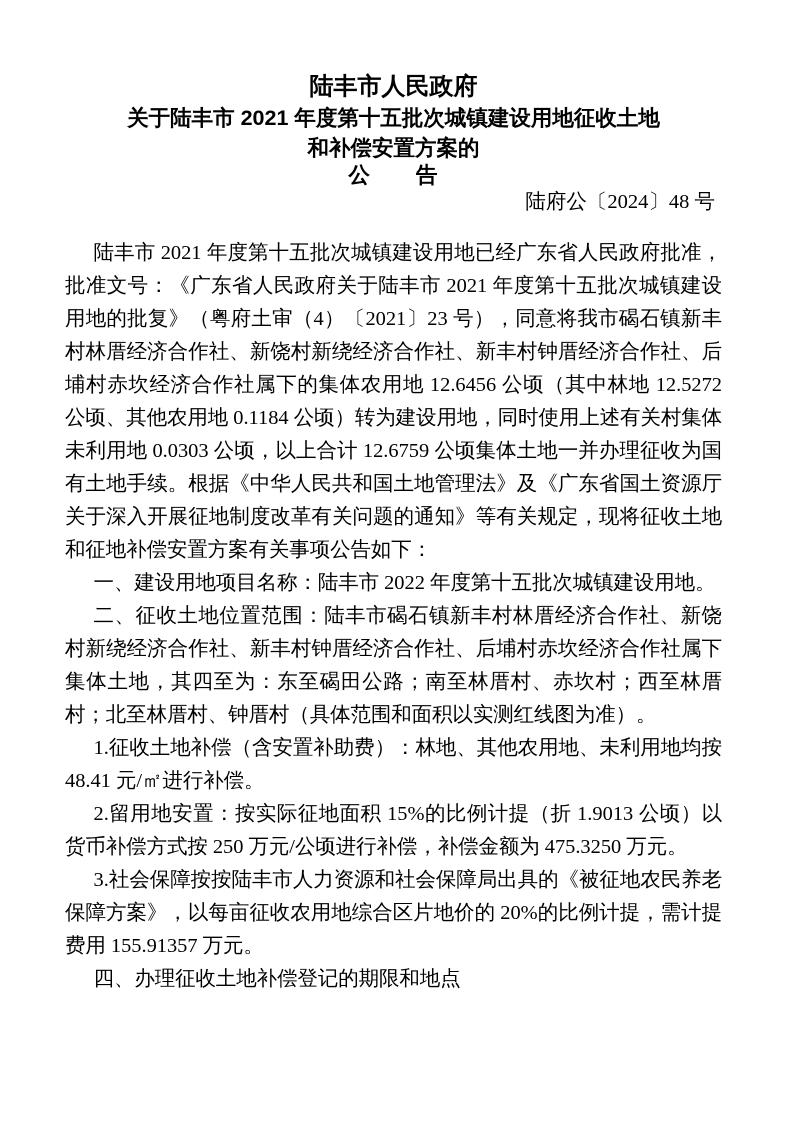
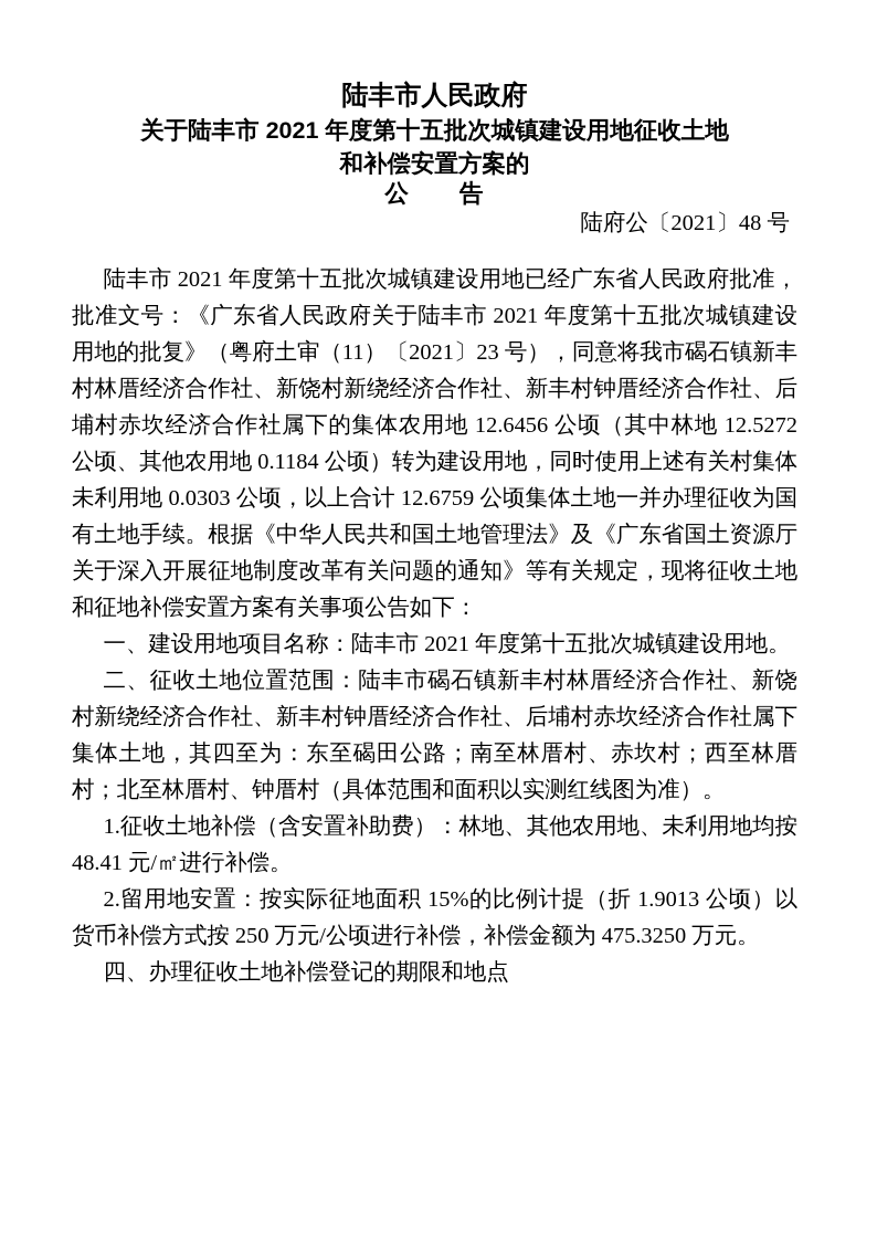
  陆丰市人民政府
  关于陆丰市 2021 年度第十五批次城镇建设用地征收土地
  和补偿安置方案的
  公 告
- 陆府公〔2024〕48 号
+ 陆府公〔2021〕48 号
- 陆丰市 2021 年度第十五批次城镇建设用地已经广东省人民政府批准，批准文号：《广东省人民政府关于陆丰市 2021 年度第十五批次城镇建设用地的批复》（粤府土审（4）〔2021〕23 号），同意将我市碣石镇新丰村林厝经济合作社、新饶村新绕经济合作社、新丰村钟厝经济合作社、后埔村赤坎经济合作社属下的集体农用地 12.6456 公顷（其中林地 12.5272 公顷、其他农用地 0.1184 公顷）转为建设用地，同时使用上述有关村集体未利用地 0.0303 公顷，以上合计 12.6759 公顷集体土地一并办理征收为国有土地手续。根据《中华人民共和国土地管理法》及《广东省国土资源厅关于深入开展征地制度改革有关问题的通知》等有关规定，现将征收土地和征地补偿安置方案有关事项公告如下：
+ 陆丰市 2021 年度第十五批次城镇建设用地已经广东省人民政府批准，批准文号：《广东省人民政府关于陆丰市 2021 年度第十五批次城镇建设用地的批复》（粤府土审（11）〔2021〕23 号），同意将我市碣石镇新丰村林厝经济合作社、新饶村新绕经济合作社、新丰村钟厝经济合作社、后埔村赤坎经济合作社属下的集体农用地 12.6456 公顷（其中林地 12.5272 公顷、其他农用地 0.1184 公顷）转为建设用地，同时使用上述有关村集体未利用地 0.0303 公顷，以上合计 12.6759 公顷集体土地一并办理征收为国有土地手续。根据《中华人民共和国土地管理法》及《广东省国土资源厅关于深入开展征地制度改革有关问题的通知》等有关规定，现将征收土地和征地补偿安置方案有关事项公告如下：
- 一、建设用地项目名称：陆丰市 2022 年度第十五批次城镇建设用地。
+ 一、建设用地项目名称：陆丰市 2021 年度第十五批次城镇建设用地。
  二、征收土地位置范围：陆丰市碣石镇新丰村林厝经济合作社、新饶村新绕经济合作社、新丰村钟厝经济合作社、后埔村赤坎经济合作社属下集体土地，其四至为：东至碣田公路；南至林厝村、赤坎村；西至林厝村；北至林厝村、钟厝村（具体范围和面积以实测红线图为准）。
  1.征收土地补偿（含安置补助费）：林地、其他农用地、未利用地均按 48.41 元/㎡进行补偿。
  2.留用地安置：按实际征地面积 15%的比例计提（折 1.9013 公顷）以货币补偿方式按 250 万元/公顷进行补偿，补偿金额为 475.3250 万元。
- 3.社会保障按按陆丰市人力资源和社会保障局出具的《被征地农民养老保障方案》，以每亩征收农用地综合区片地价的 20%的比例计提，需计提费用 155.91357 万元。
  四、办理征收土地补偿登记的期限和地点
